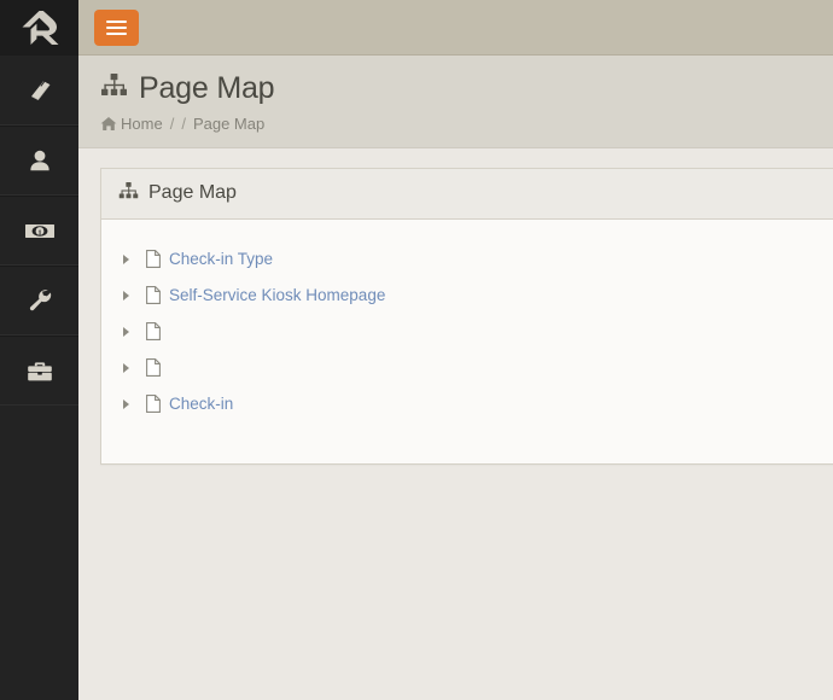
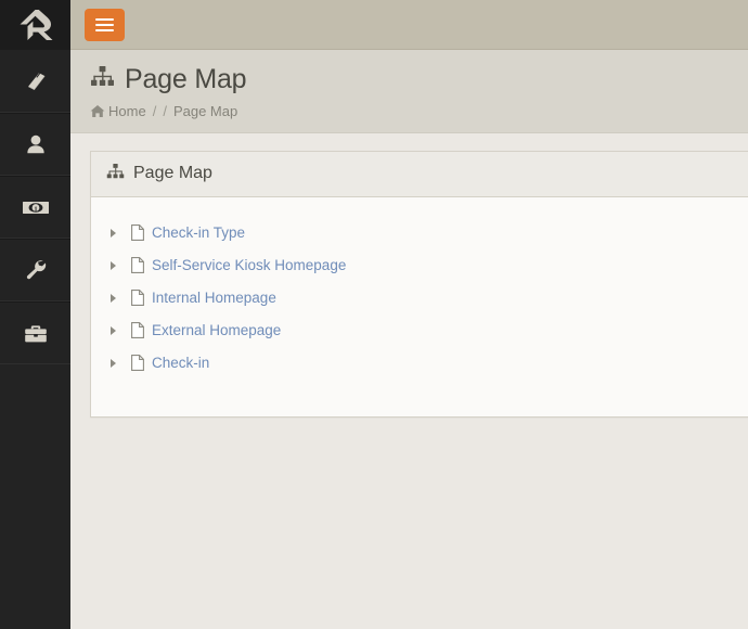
  Page Map
  Home
  /
  /
  Page Map
  Page Map
  Check-in Type
  Self-Service Kiosk Homepage
+ Internal Homepage
+ External Homepage
  Check-in
